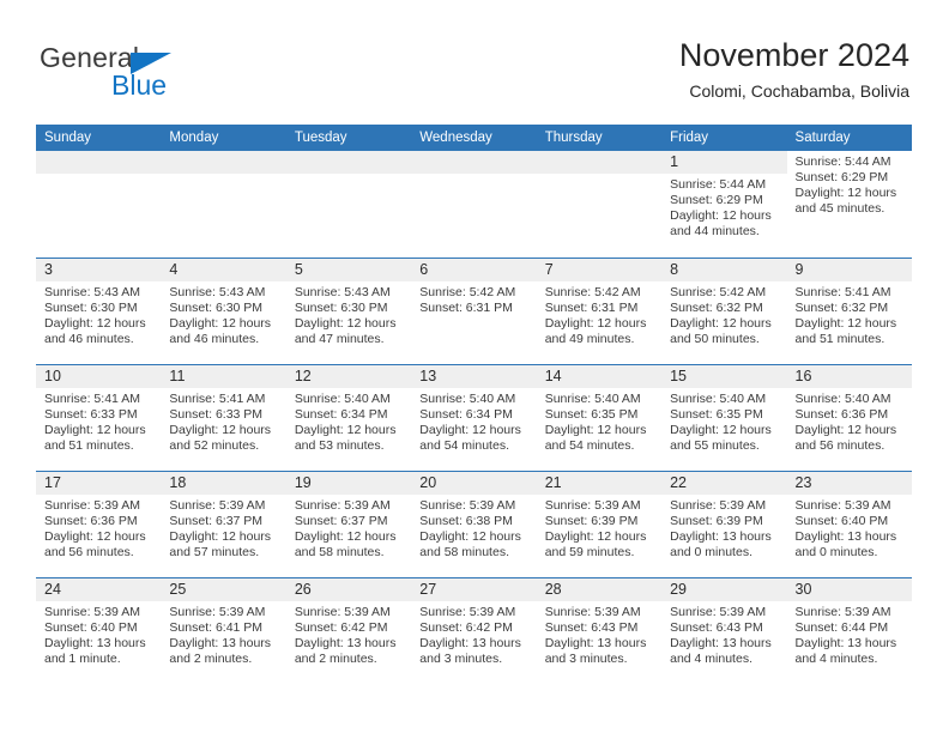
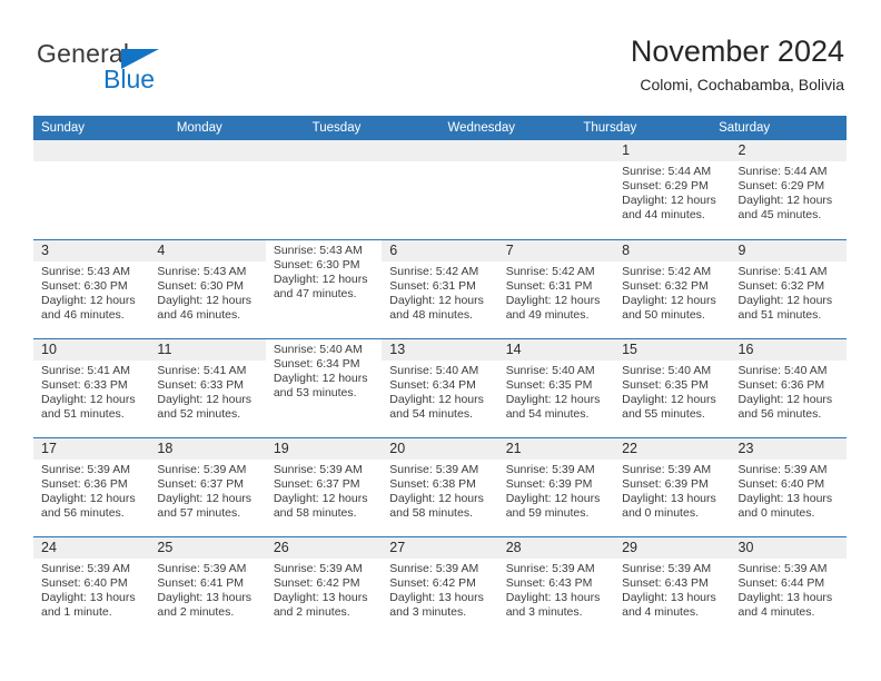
  General
  Blue
  November 2024
  Colomi, Cochabamba, Bolivia
  Sunday
  Monday
  Tuesday
  Wednesday
  Thursday
- Friday
  Saturday
  1
  Sunrise: 5:44 AM
  Sunset: 6:29 PM
  Daylight: 12 hours and 44 minutes.
+ 2
  Sunrise: 5:44 AM
  Sunset: 6:29 PM
  Daylight: 12 hours and 45 minutes.
  3
  Sunrise: 5:43 AM
  Sunset: 6:30 PM
  Daylight: 12 hours and 46 minutes.
  4
  Sunrise: 5:43 AM
  Sunset: 6:30 PM
  Daylight: 12 hours and 46 minutes.
- 5
  Sunrise: 5:43 AM
  Sunset: 6:30 PM
  Daylight: 12 hours and 47 minutes.
  6
  Sunrise: 5:42 AM
  Sunset: 6:31 PM
+ Daylight: 12 hours and 48 minutes.
  7
  Sunrise: 5:42 AM
  Sunset: 6:31 PM
  Daylight: 12 hours and 49 minutes.
  8
  Sunrise: 5:42 AM
  Sunset: 6:32 PM
  Daylight: 12 hours and 50 minutes.
  9
  Sunrise: 5:41 AM
  Sunset: 6:32 PM
  Daylight: 12 hours and 51 minutes.
  10
  Sunrise: 5:41 AM
  Sunset: 6:33 PM
  Daylight: 12 hours and 51 minutes.
  11
  Sunrise: 5:41 AM
  Sunset: 6:33 PM
  Daylight: 12 hours and 52 minutes.
- 12
  Sunrise: 5:40 AM
  Sunset: 6:34 PM
  Daylight: 12 hours and 53 minutes.
  13
  Sunrise: 5:40 AM
  Sunset: 6:34 PM
  Daylight: 12 hours and 54 minutes.
  14
  Sunrise: 5:40 AM
  Sunset: 6:35 PM
  Daylight: 12 hours and 54 minutes.
  15
  Sunrise: 5:40 AM
  Sunset: 6:35 PM
  Daylight: 12 hours and 55 minutes.
  16
  Sunrise: 5:40 AM
  Sunset: 6:36 PM
  Daylight: 12 hours and 56 minutes.
  17
  Sunrise: 5:39 AM
  Sunset: 6:36 PM
  Daylight: 12 hours and 56 minutes.
  18
  Sunrise: 5:39 AM
  Sunset: 6:37 PM
  Daylight: 12 hours and 57 minutes.
  19
  Sunrise: 5:39 AM
  Sunset: 6:37 PM
  Daylight: 12 hours and 58 minutes.
  20
  Sunrise: 5:39 AM
  Sunset: 6:38 PM
  Daylight: 12 hours and 58 minutes.
  21
  Sunrise: 5:39 AM
  Sunset: 6:39 PM
  Daylight: 12 hours and 59 minutes.
  22
  Sunrise: 5:39 AM
  Sunset: 6:39 PM
  Daylight: 13 hours and 0 minutes.
  23
  Sunrise: 5:39 AM
  Sunset: 6:40 PM
  Daylight: 13 hours and 0 minutes.
  24
  Sunrise: 5:39 AM
  Sunset: 6:40 PM
  Daylight: 13 hours and 1 minute.
  25
  Sunrise: 5:39 AM
  Sunset: 6:41 PM
  Daylight: 13 hours and 2 minutes.
  26
  Sunrise: 5:39 AM
  Sunset: 6:42 PM
  Daylight: 13 hours and 2 minutes.
  27
  Sunrise: 5:39 AM
  Sunset: 6:42 PM
  Daylight: 13 hours and 3 minutes.
  28
  Sunrise: 5:39 AM
  Sunset: 6:43 PM
  Daylight: 13 hours and 3 minutes.
  29
  Sunrise: 5:39 AM
  Sunset: 6:43 PM
  Daylight: 13 hours and 4 minutes.
  30
  Sunrise: 5:39 AM
  Sunset: 6:44 PM
  Daylight: 13 hours and 4 minutes.
